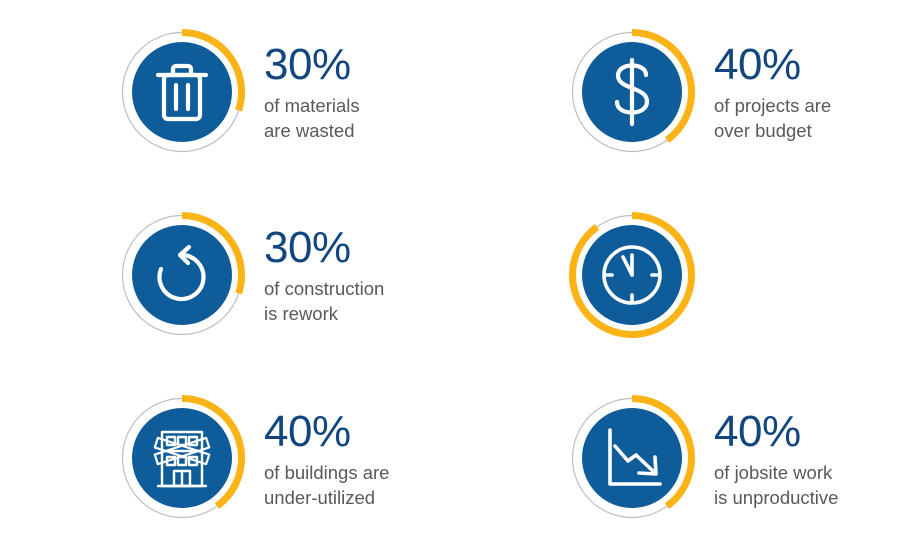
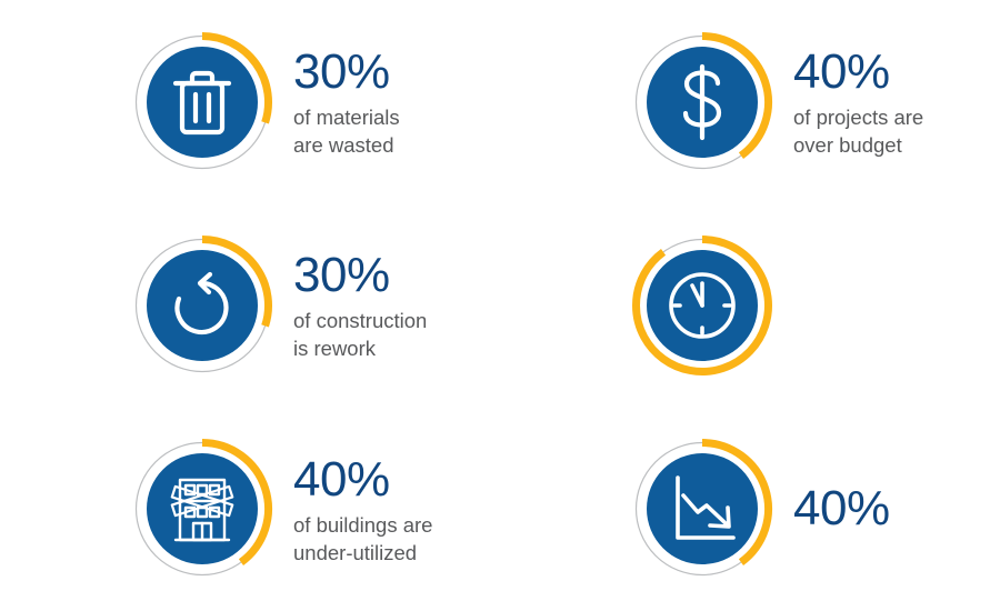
  30%
  of materials
  are wasted
  40%
  of projects are
  over budget
  30%
  of construction
  is rework
  40%
  of buildings are
  under-utilized
  40%
- of jobsite work
- is unproductive
